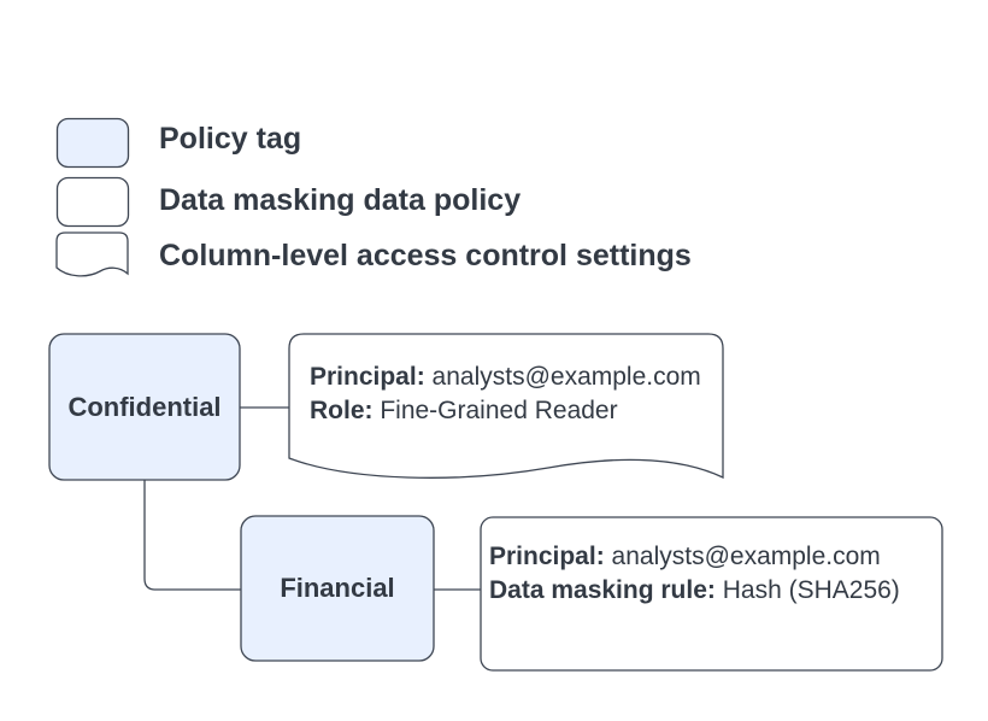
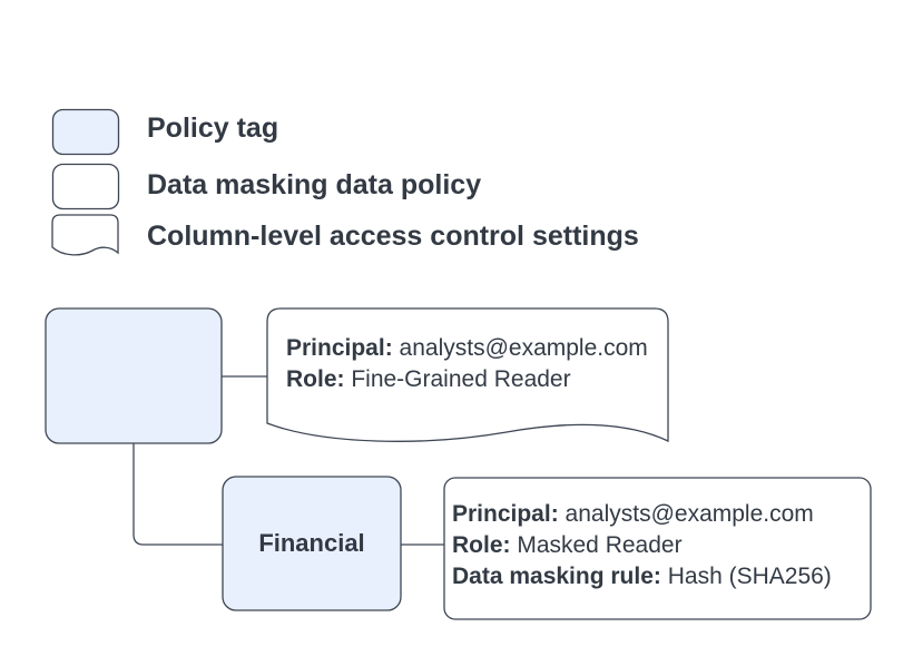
  Policy tag
  Data masking data policy
  Column-level access control settings
- Confidential
  Financial
  Principal: analysts@example.com
  Role: Fine-Grained Reader
  Principal: analysts@example.com
+ Role: Masked Reader
  Data masking rule: Hash (SHA256)
